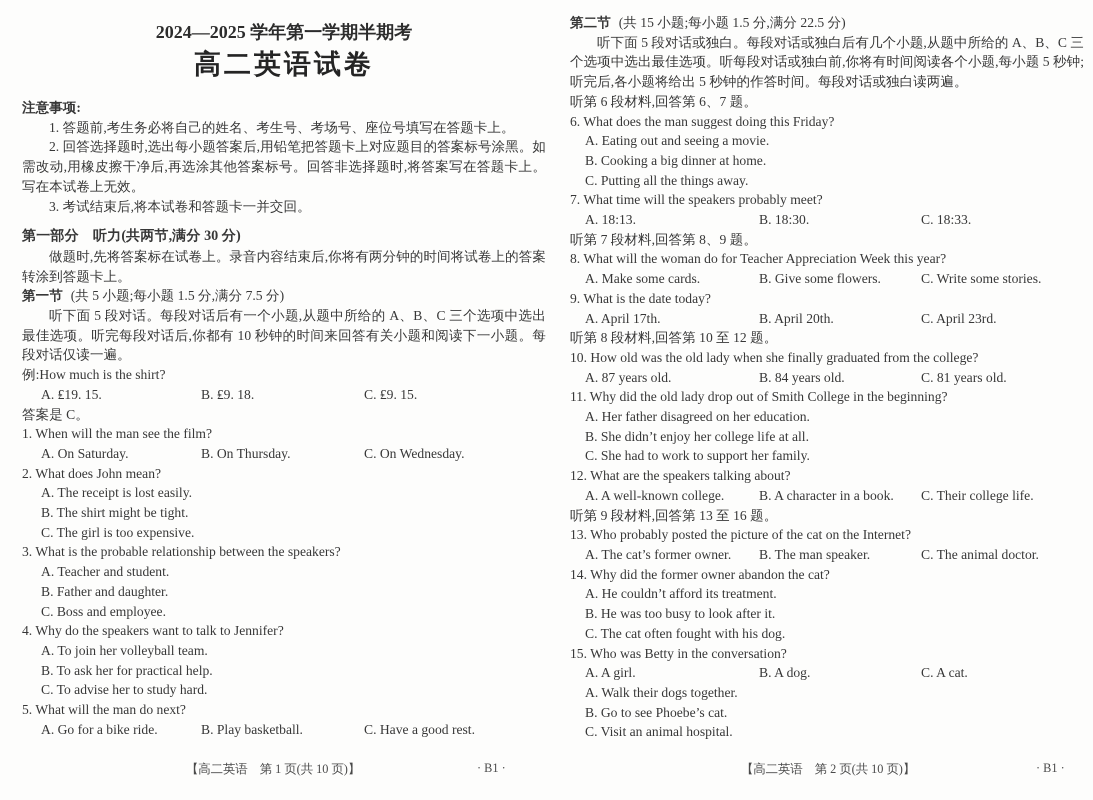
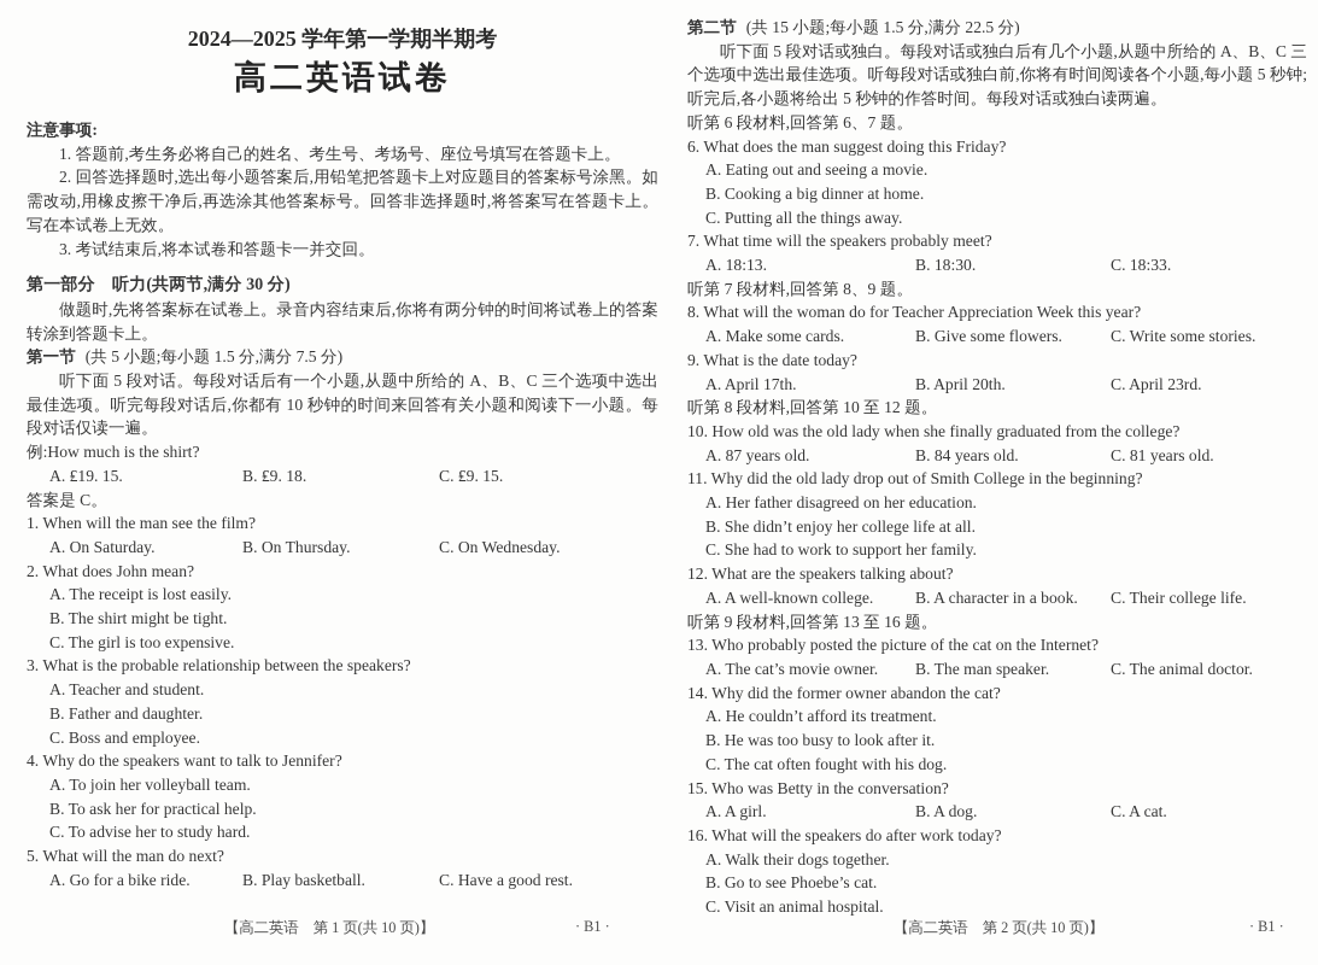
  2024—2025 学年第一学期半期考
  高二英语试卷
  注意事项:
  1. 答题前,考生务必将自己的姓名、考生号、考场号、座位号填写在答题卡上。
  2. 回答选择题时,选出每小题答案后,用铅笔把答题卡上对应题目的答案标号涂黑。如需改动,用橡皮擦干净后,再选涂其他答案标号。回答非选择题时,将答案写在答题卡上。写在本试卷上无效。
  3. 考试结束后,将本试卷和答题卡一并交回。
  第一部分 听力(共两节,满分 30 分)
  做题时,先将答案标在试卷上。录音内容结束后,你将有两分钟的时间将试卷上的答案转涂到答题卡上。
  第一节 (共 5 小题;每小题 1.5 分,满分 7.5 分)
  听下面 5 段对话。每段对话后有一个小题,从题中所给的 A、B、C 三个选项中选出最佳选项。听完每段对话后,你都有 10 秒钟的时间来回答有关小题和阅读下一小题。每段对话仅读一遍。
  例:How much is the shirt?
  A. ₤19. 15.
  B. ₤9. 18.
  C. ₤9. 15.
  答案是 C。
  1. When will the man see the film?
  A. On Saturday.
  B. On Thursday.
  C. On Wednesday.
  2. What does John mean?
  A. The receipt is lost easily.
  B. The shirt might be tight.
  C. The girl is too expensive.
  3. What is the probable relationship between the speakers?
  A. Teacher and student.
  B. Father and daughter.
  C. Boss and employee.
  4. Why do the speakers want to talk to Jennifer?
  A. To join her volleyball team.
  B. To ask her for practical help.
  C. To advise her to study hard.
  5. What will the man do next?
  A. Go for a bike ride.
  B. Play basketball.
  C. Have a good rest.
  第二节 (共 15 小题;每小题 1.5 分,满分 22.5 分)
  听下面 5 段对话或独白。每段对话或独白后有几个小题,从题中所给的 A、B、C 三个选项中选出最佳选项。听每段对话或独白前,你将有时间阅读各个小题,每小题 5 秒钟;听完后,各小题将给出 5 秒钟的作答时间。每段对话或独白读两遍。
  听第 6 段材料,回答第 6、7 题。
  6. What does the man suggest doing this Friday?
  A. Eating out and seeing a movie.
  B. Cooking a big dinner at home.
  C. Putting all the things away.
  7. What time will the speakers probably meet?
  A. 18:13.
  B. 18:30.
  C. 18:33.
  听第 7 段材料,回答第 8、9 题。
  8. What will the woman do for Teacher Appreciation Week this year?
  A. Make some cards.
  B. Give some flowers.
  C. Write some stories.
  9. What is the date today?
  A. April 17th.
  B. April 20th.
  C. April 23rd.
  听第 8 段材料,回答第 10 至 12 题。
  10. How old was the old lady when she finally graduated from the college?
  A. 87 years old.
  B. 84 years old.
  C. 81 years old.
  11. Why did the old lady drop out of Smith College in the beginning?
  A. Her father disagreed on her education.
  B. She didn’t enjoy her college life at all.
  C. She had to work to support her family.
  12. What are the speakers talking about?
  A. A well-known college.
  B. A character in a book.
  C. Their college life.
  听第 9 段材料,回答第 13 至 16 题。
  13. Who probably posted the picture of the cat on the Internet?
- A. The cat’s former owner.
+ A. The cat’s movie owner.
  B. The man speaker.
  C. The animal doctor.
  14. Why did the former owner abandon the cat?
  A. He couldn’t afford its treatment.
  B. He was too busy to look after it.
  C. The cat often fought with his dog.
  15. Who was Betty in the conversation?
  A. A girl.
  B. A dog.
  C. A cat.
+ 16. What will the speakers do after work today?
  A. Walk their dogs together.
  B. Go to see Phoebe’s cat.
  C. Visit an animal hospital.
  【高二英语 第 1 页(共 10 页)】
  · B1 ·
  【高二英语 第 2 页(共 10 页)】
  · B1 ·
